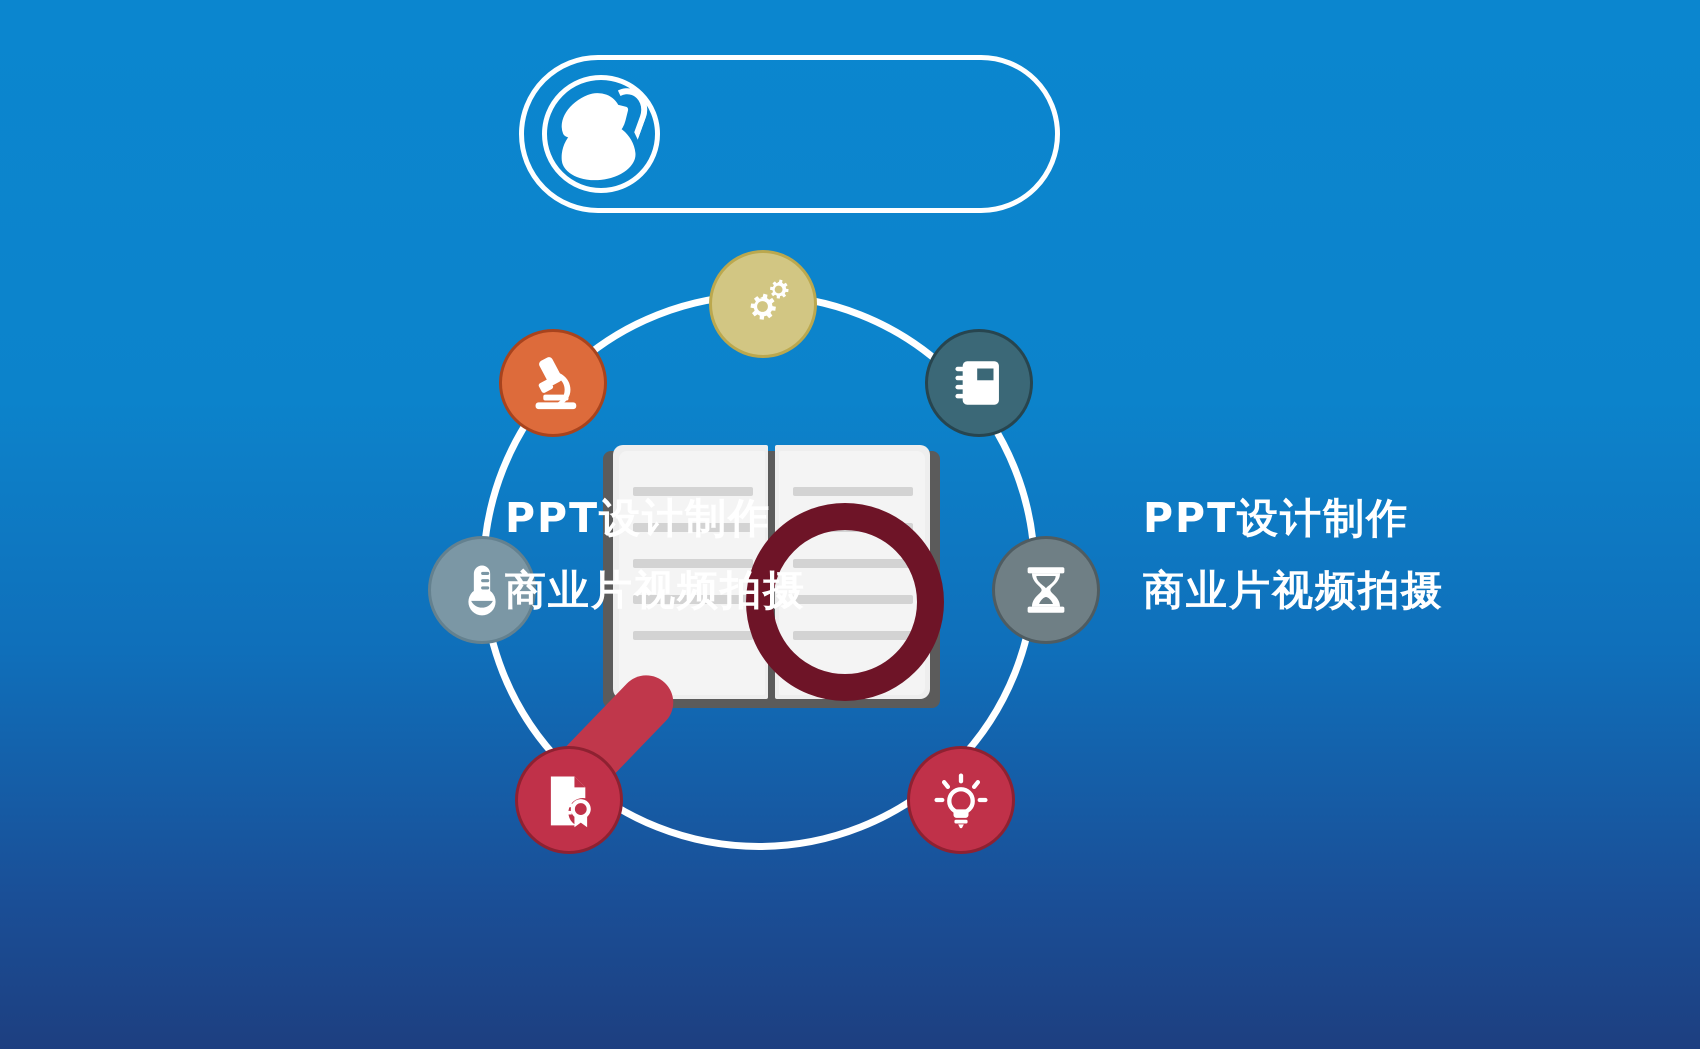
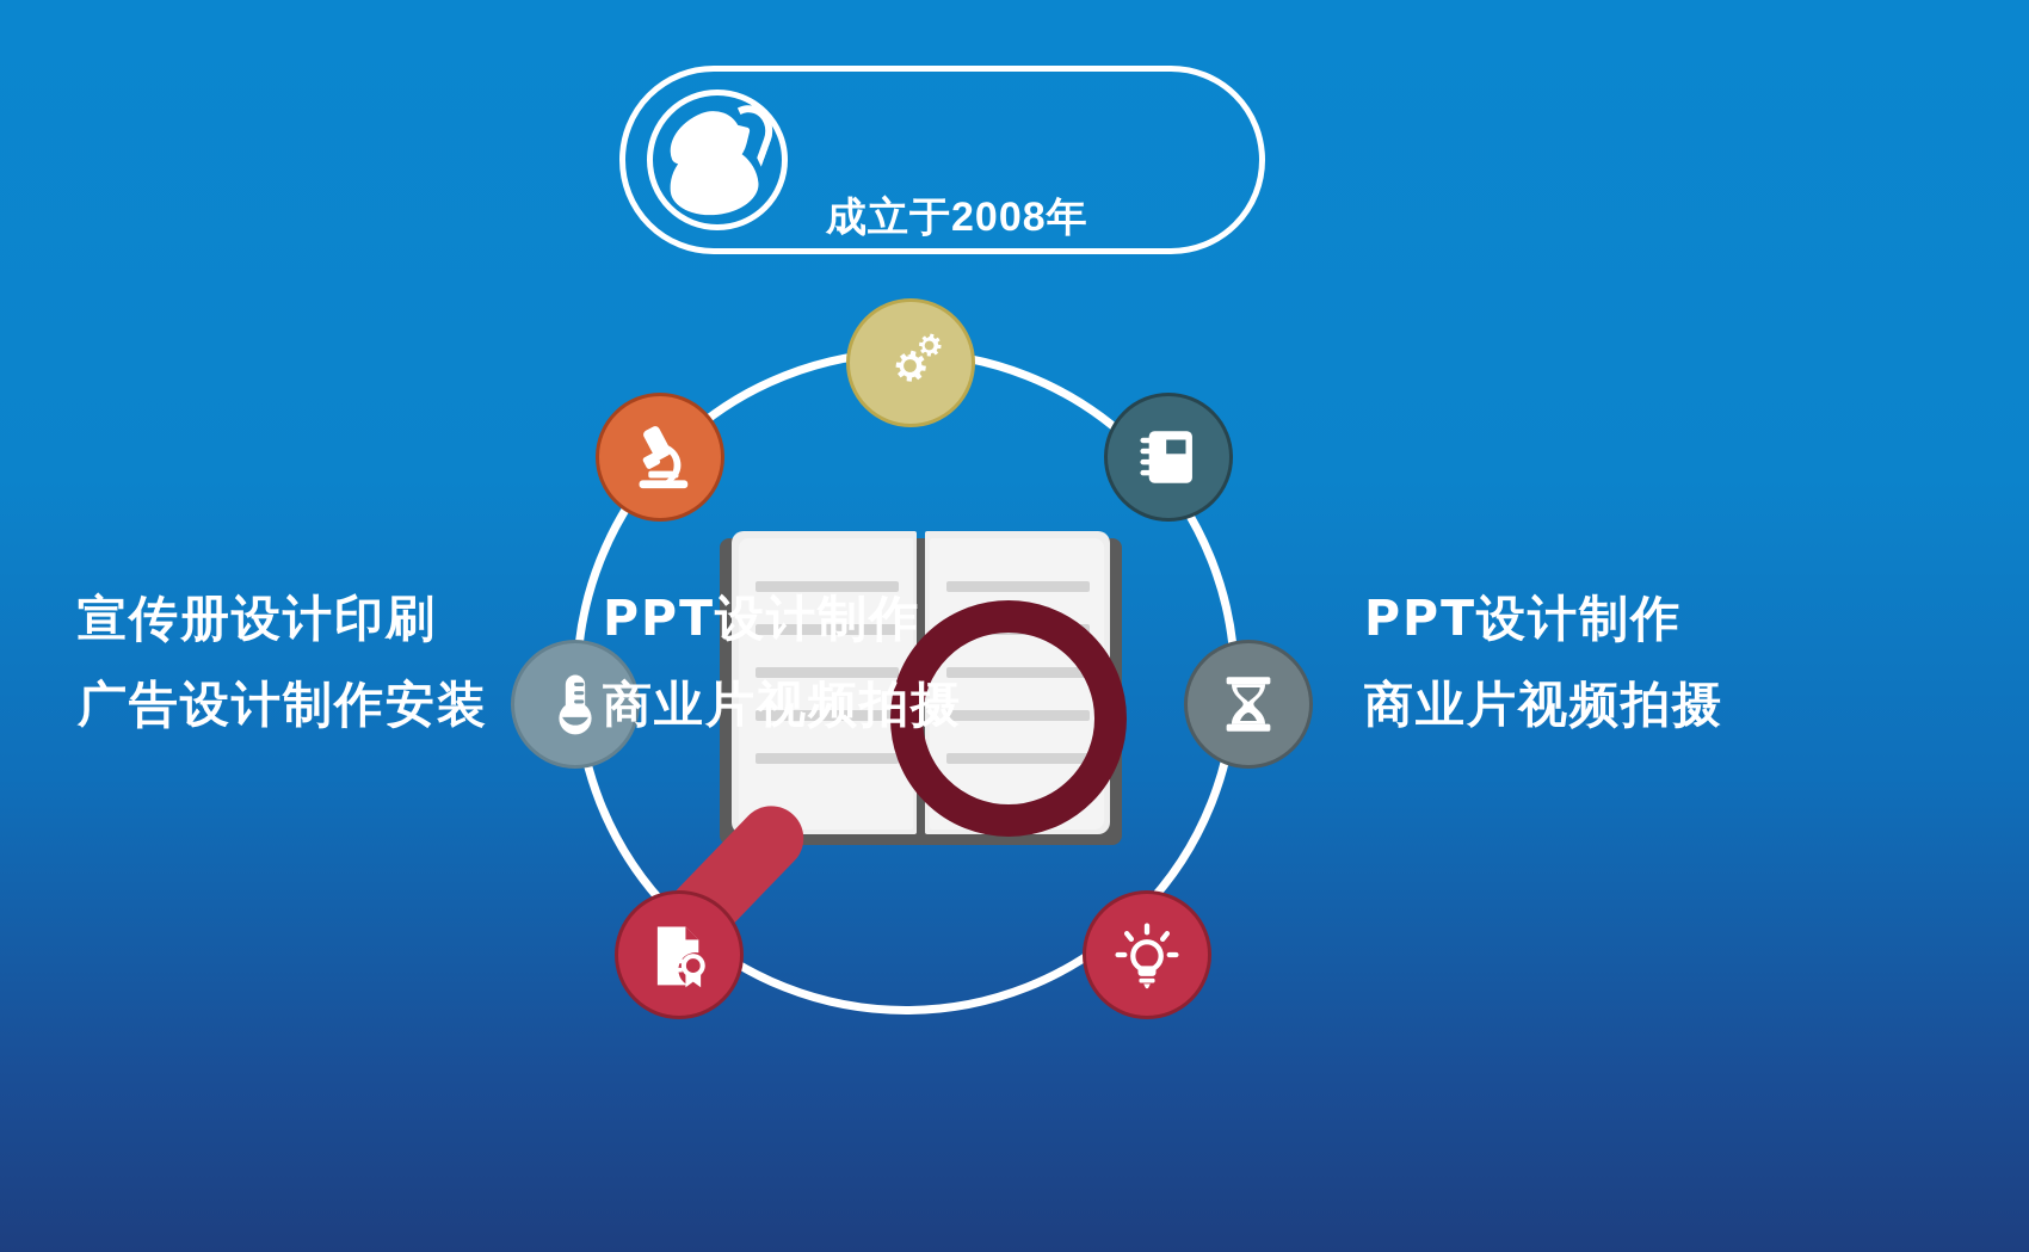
+ 成立于2008年
+ 宣传册设计印刷
+ 广告设计制作安装
  PPT设计制作
  商业片视频拍摄
  PPT设计制作
  商业片视频拍摄
